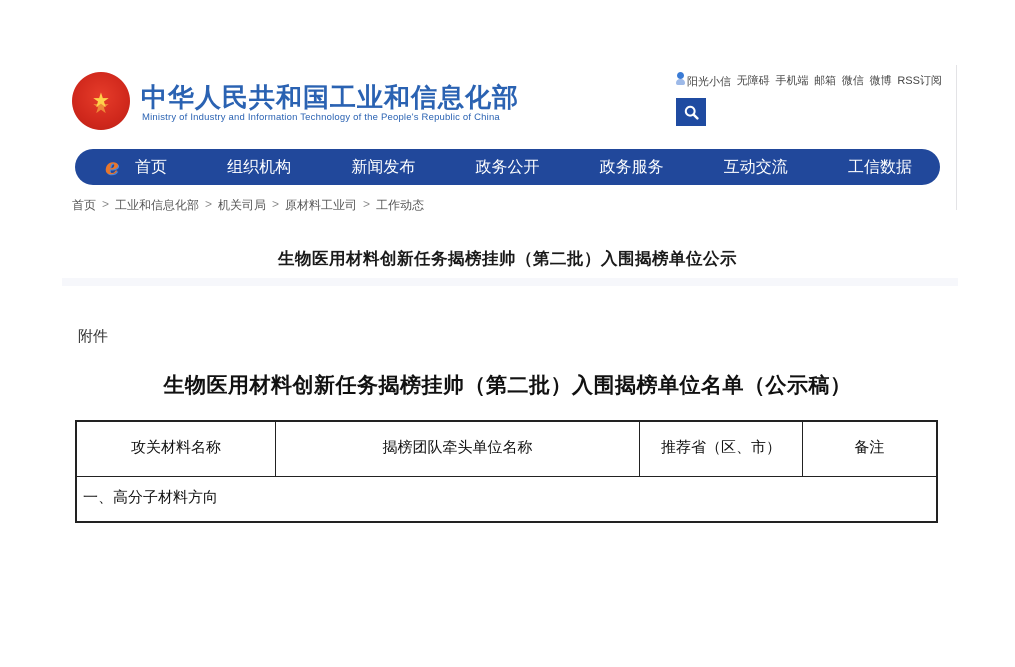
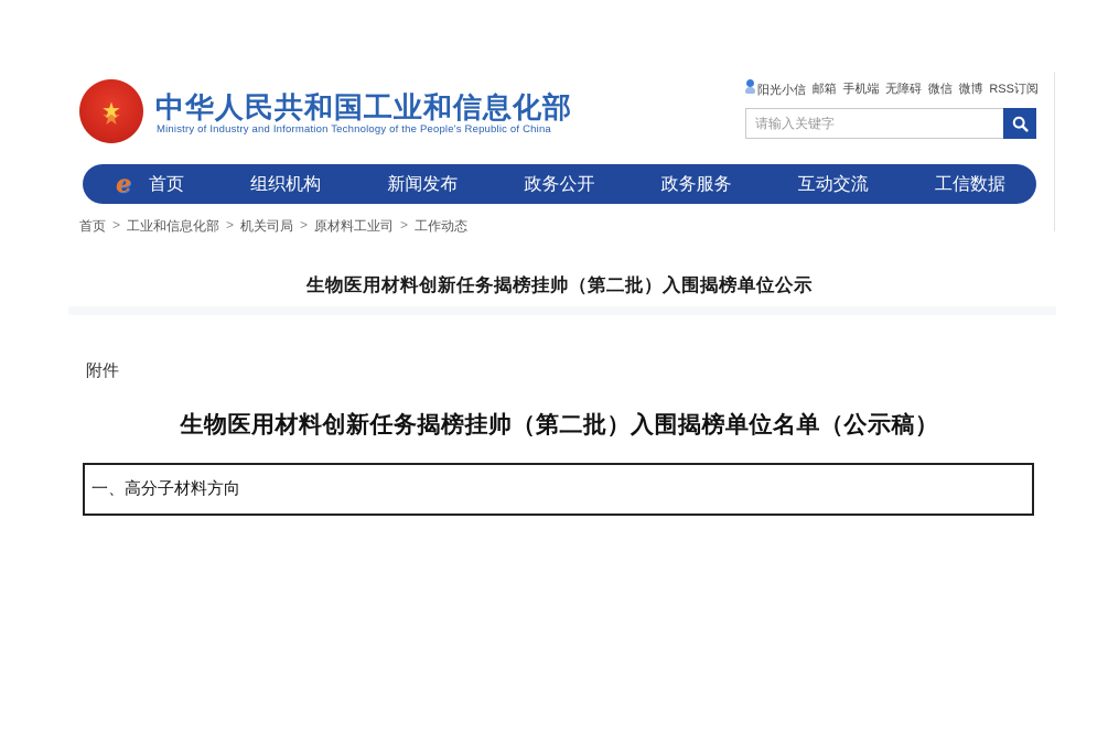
  ★
  中华人民共和国工业和信息化部
  Ministry of Industry and Information Technology of the People's Republic of China
  阳光小信
- 无障碍
+ 邮箱
  手机端
- 邮箱
+ 无障碍
  微信
  微博
  RSS订阅
+ 请输入关键字
  e
  首页
  组织机构
  新闻发布
  政务公开
  政务服务
  互动交流
  工信数据
  首页
  >
  工业和信息化部
  >
  机关司局
  >
  原材料工业司
  >
  工作动态
  生物医用材料创新任务揭榜挂帅（第二批）入围揭榜单位公示
  附件
  生物医用材料创新任务揭榜挂帅（第二批）入围揭榜单位名单（公示稿）
- 攻关材料名称	揭榜团队牵头单位名称	推荐省（区、市）	备注
  一、高分子材料方向
